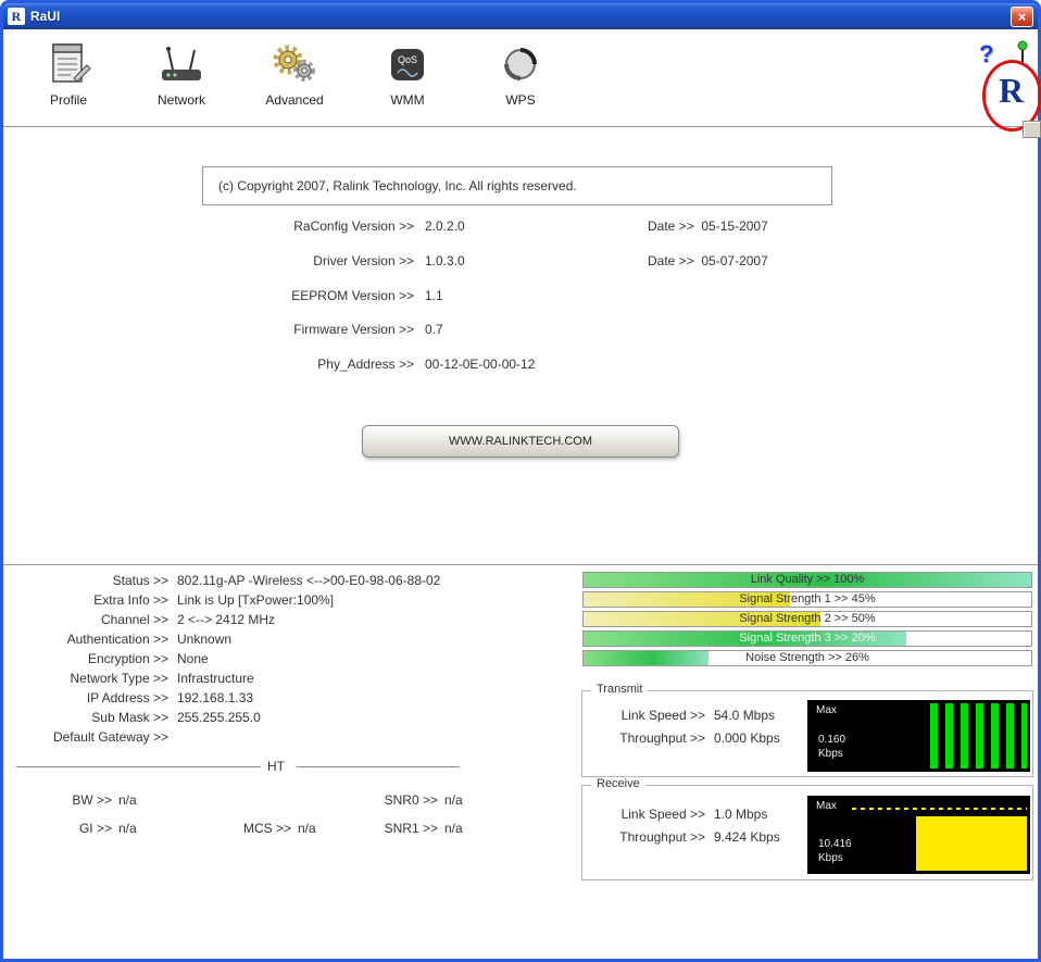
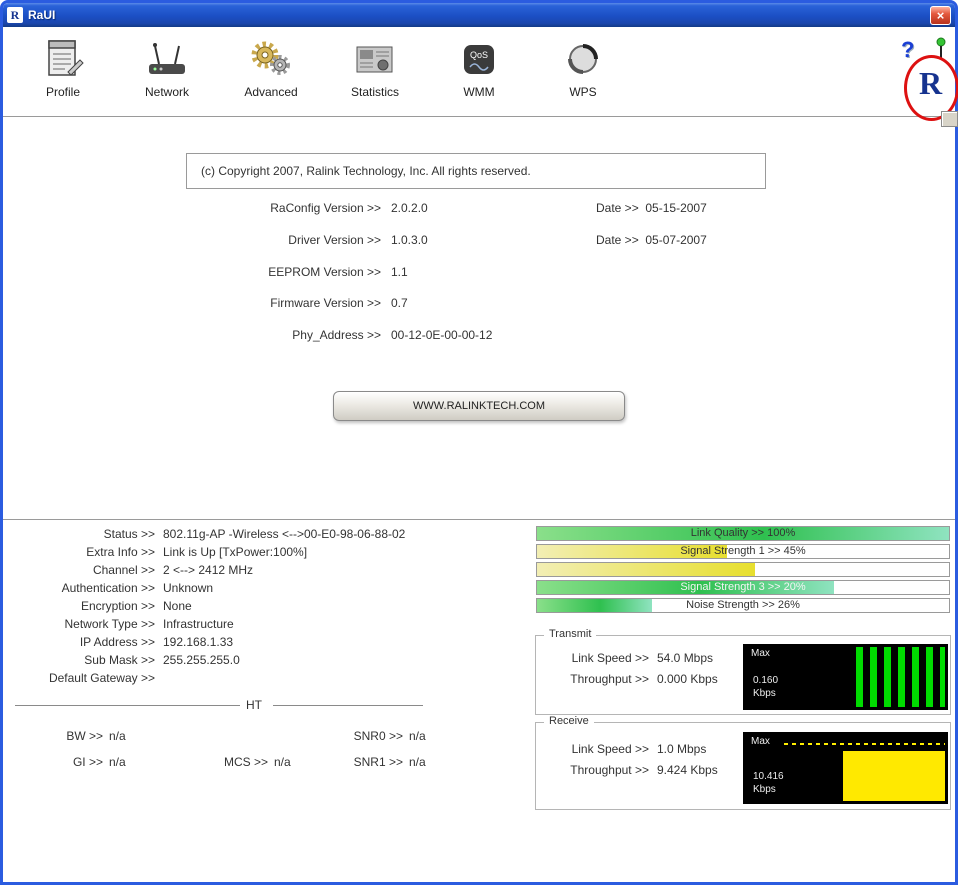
  R
  RaUI
  ×
  Profile
  Network
  Advanced
+ Statistics
  QoS
  WMM
  WPS
  ?
  R
  (c) Copyright 2007, Ralink Technology, Inc. All rights reserved.
  RaConfig Version >>
  2.0.2.0
  Date >> 05-15-2007
  Driver Version >>
  1.0.3.0
  Date >> 05-07-2007
  EEPROM Version >>
  1.1
  Firmware Version >>
  0.7
  Phy_Address >>
  00-12-0E-00-00-12
  WWW.RALINKTECH.COM
  Status >>
  802.11g-AP -Wireless <-->00-E0-98-06-88-02
  Extra Info >>
  Link is Up [TxPower:100%]
  Channel >>
  2 <--> 2412 MHz
  Authentication >>
  Unknown
  Encryption >>
  None
  Network Type >>
  Infrastructure
  IP Address >>
  192.168.1.33
  Sub Mask >>
  255.255.255.0
  Default Gateway >>
  HT
  BW >>
  n/a
  SNR0 >>
  n/a
  GI >>
  n/a
  MCS >>
  n/a
  SNR1 >>
  n/a
  Link Quality >> 100%
  Signal Strength 1 >> 45%
- Signal Strength 2 >> 50%
  Signal Strength 3 >> 20%
  Noise Strength >> 26%
  Transmit
  Link Speed >>
  54.0 Mbps
  Throughput >>
  0.000 Kbps
  Max
  0.160
  Kbps
  Receive
  Link Speed >>
  1.0 Mbps
  Throughput >>
  9.424 Kbps
  Max
  10.416
  Kbps
